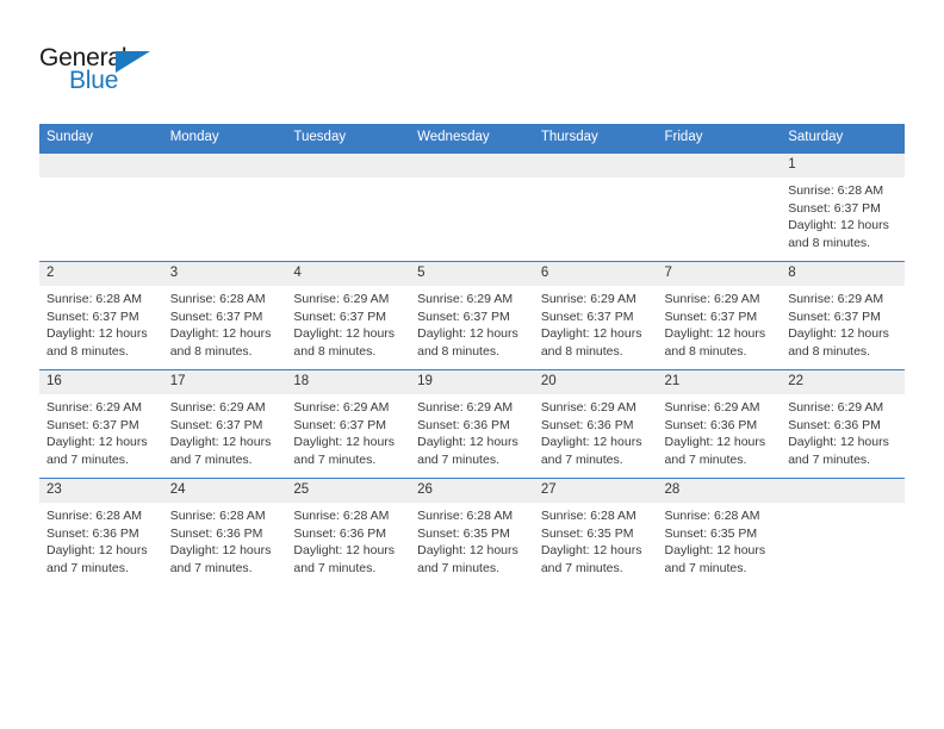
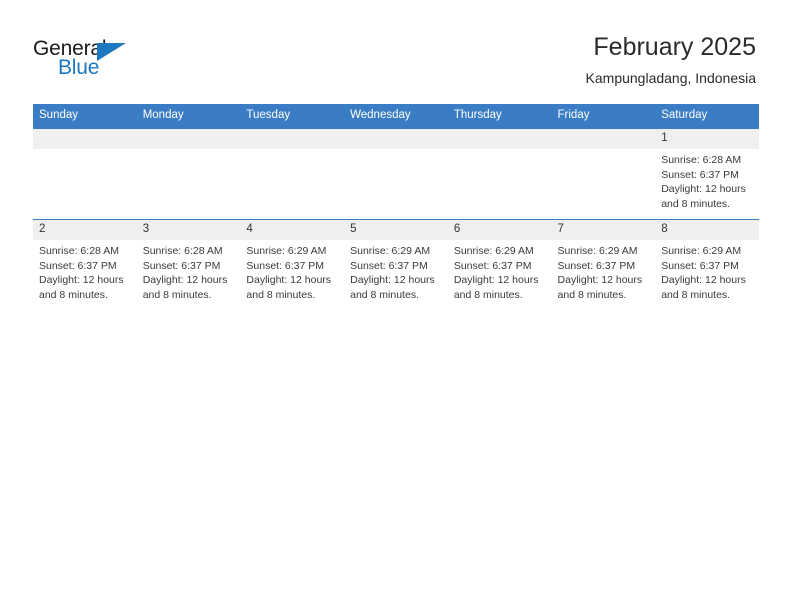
  General
  Blue
+ February 2025
+ Kampungladang, Indonesia
  Sunday	Monday	Tuesday	Wednesday	Thursday	Friday	Saturday
  						1 Sunrise: 6:28 AM Sunset: 6:37 PM Daylight: 12 hours and 8 minutes.
  2 Sunrise: 6:28 AM Sunset: 6:37 PM Daylight: 12 hours and 8 minutes.	3 Sunrise: 6:28 AM Sunset: 6:37 PM Daylight: 12 hours and 8 minutes.	4 Sunrise: 6:29 AM Sunset: 6:37 PM Daylight: 12 hours and 8 minutes.	5 Sunrise: 6:29 AM Sunset: 6:37 PM Daylight: 12 hours and 8 minutes.	6 Sunrise: 6:29 AM Sunset: 6:37 PM Daylight: 12 hours and 8 minutes.	7 Sunrise: 6:29 AM Sunset: 6:37 PM Daylight: 12 hours and 8 minutes.	8 Sunrise: 6:29 AM Sunset: 6:37 PM Daylight: 12 hours and 8 minutes.
- 16 Sunrise: 6:29 AM Sunset: 6:37 PM Daylight: 12 hours and 7 minutes.	17 Sunrise: 6:29 AM Sunset: 6:37 PM Daylight: 12 hours and 7 minutes.	18 Sunrise: 6:29 AM Sunset: 6:37 PM Daylight: 12 hours and 7 minutes.	19 Sunrise: 6:29 AM Sunset: 6:36 PM Daylight: 12 hours and 7 minutes.	20 Sunrise: 6:29 AM Sunset: 6:36 PM Daylight: 12 hours and 7 minutes.	21 Sunrise: 6:29 AM Sunset: 6:36 PM Daylight: 12 hours and 7 minutes.	22 Sunrise: 6:29 AM Sunset: 6:36 PM Daylight: 12 hours and 7 minutes.
- 23 Sunrise: 6:28 AM Sunset: 6:36 PM Daylight: 12 hours and 7 minutes.	24 Sunrise: 6:28 AM Sunset: 6:36 PM Daylight: 12 hours and 7 minutes.	25 Sunrise: 6:28 AM Sunset: 6:36 PM Daylight: 12 hours and 7 minutes.	26 Sunrise: 6:28 AM Sunset: 6:35 PM Daylight: 12 hours and 7 minutes.	27 Sunrise: 6:28 AM Sunset: 6:35 PM Daylight: 12 hours and 7 minutes.	28 Sunrise: 6:28 AM Sunset: 6:35 PM Daylight: 12 hours and 7 minutes.
